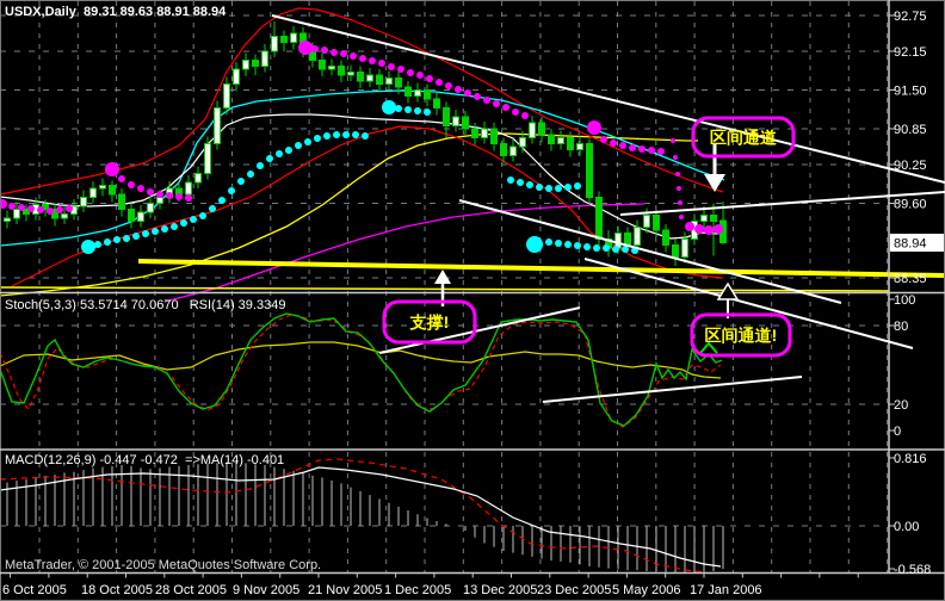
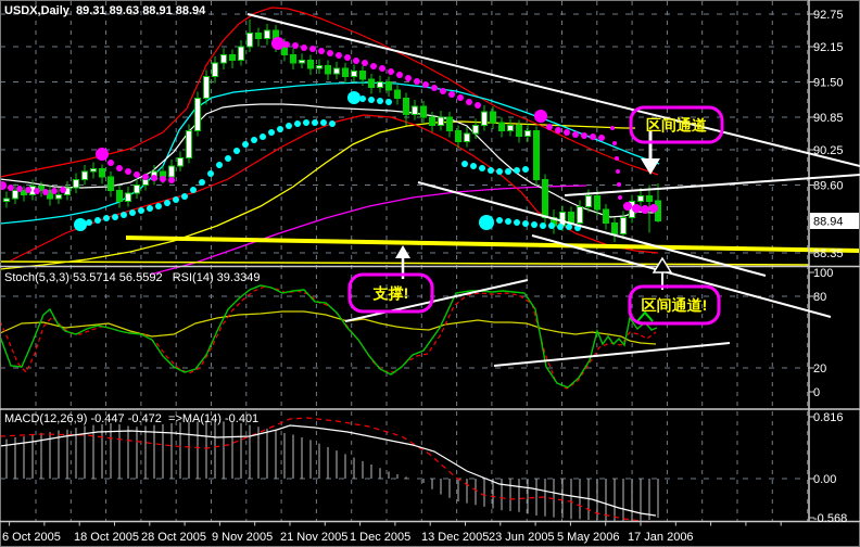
  92.75
  92.15
  91.50
  90.85
  90.25
  89.60
  88.35
  88.94
  100
  80
  20
  0
  0.816
  0.00
  -0.568
  6 Oct 2005
  18 Oct 2005
  28 Oct 2005
  9 Nov 2005
  21 Nov 2005
  1 Dec 2005
  13 Dec 2005
- 23 Dec 2005
+ 23 Jun 2005
  5 May 2006
  17 Jan 2006
  区间通道
  支撑!
  区间通道!
  USDX,Daily 89.31 89.63 88.91 88.94
- Stoch(5,3,3) 53.5714 70.0670 RSI(14) 39.3349
+ Stoch(5,3,3) 53.5714 56.5592 RSI(14) 39.3349
  MACD(12,26,9) -0.447 -0.472 =>MA(14) -0.401
- MetaTrader, © 2001-2005 MetaQuotes Software Corp.
